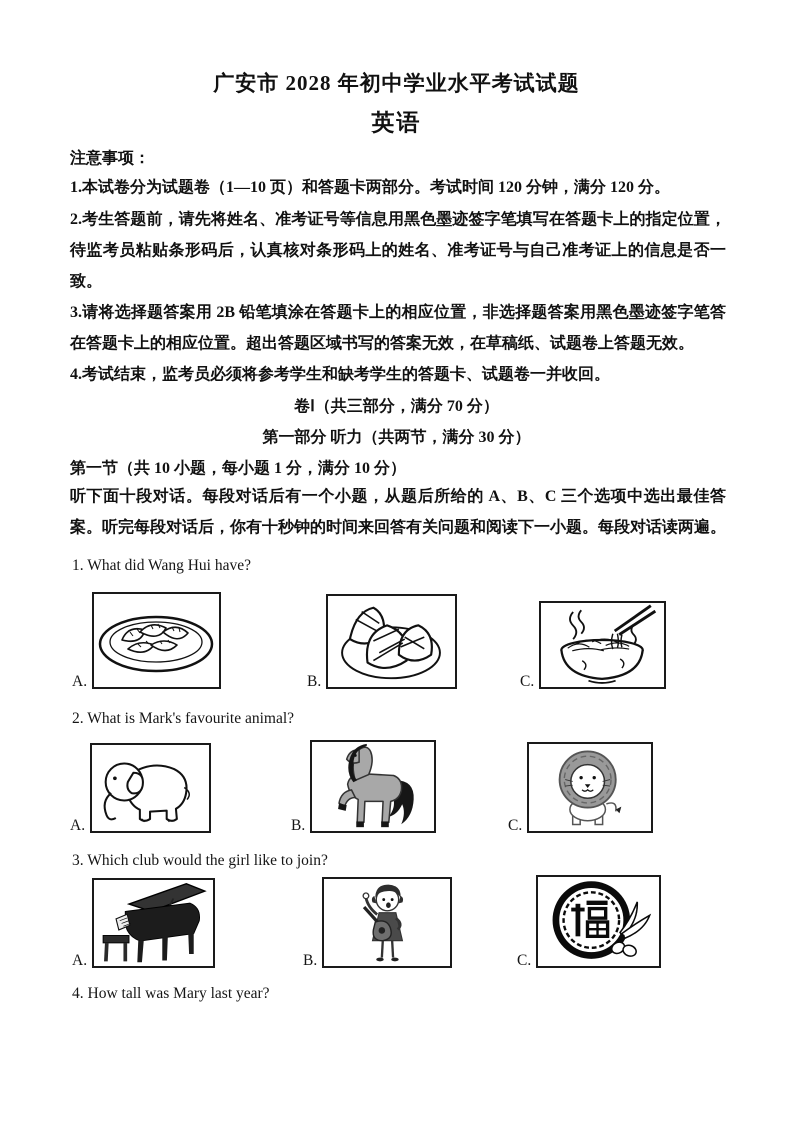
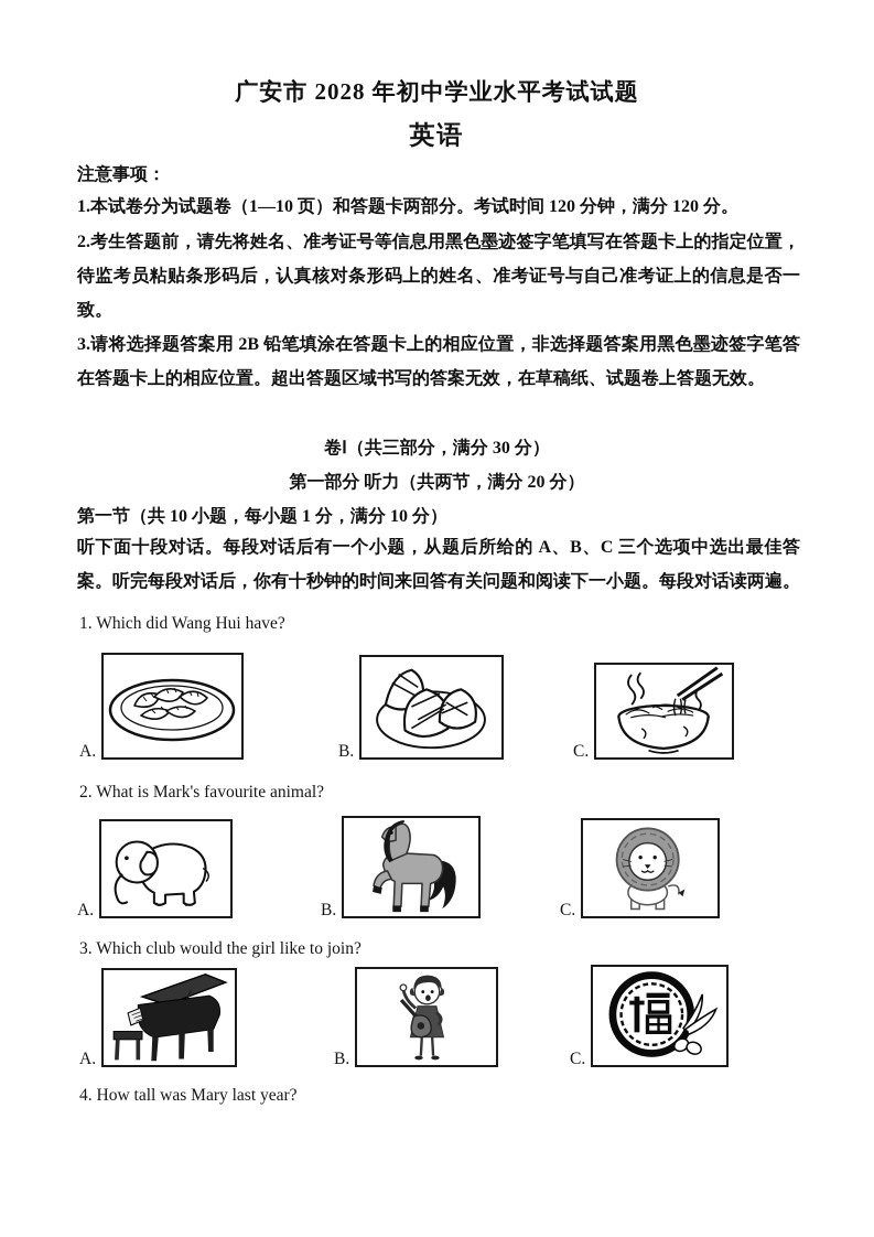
  广安市 2028 年初中学业水平考试试题
  英语
  注意事项：
  1.本试卷分为试题卷（1—10 页）和答题卡两部分。考试时间 120 分钟，满分 120 分。
  2.考生答题前，请先将姓名、准考证号等信息用黑色墨迹签字笔填写在答题卡上的指定位置，待监考员粘贴条形码后，认真核对条形码上的姓名、准考证号与自己准考证上的信息是否一致。
  3.请将选择题答案用 2B 铅笔填涂在答题卡上的相应位置，非选择题答案用黑色墨迹签字笔答在答题卡上的相应位置。超出答题区域书写的答案无效，在草稿纸、试题卷上答题无效。
- 4.考试结束，监考员必须将参考学生和缺考学生的答题卡、试题卷一并收回。
- 卷Ⅰ（共三部分，满分 70 分）
+ 卷Ⅰ（共三部分，满分 30 分）
- 第一部分 听力（共两节，满分 30 分）
+ 第一部分 听力（共两节，满分 20 分）
  第一节（共 10 小题，每小题 1 分，满分 10 分）
  听下面十段对话。每段对话后有一个小题，从题后所给的 A、B、C 三个选项中选出最佳答案。听完每段对话后，你有十秒钟的时间来回答有关问题和阅读下一小题。每段对话读两遍。
- 1. What did Wang Hui have?
+ 1. Which did Wang Hui have?
  A.
  B.
  C.
  2. What is Mark's favourite animal?
  A.
  B.
  C.
  3. Which club would the girl like to join?
  A.
  B.
  C.
  4. How tall was Mary last year?
